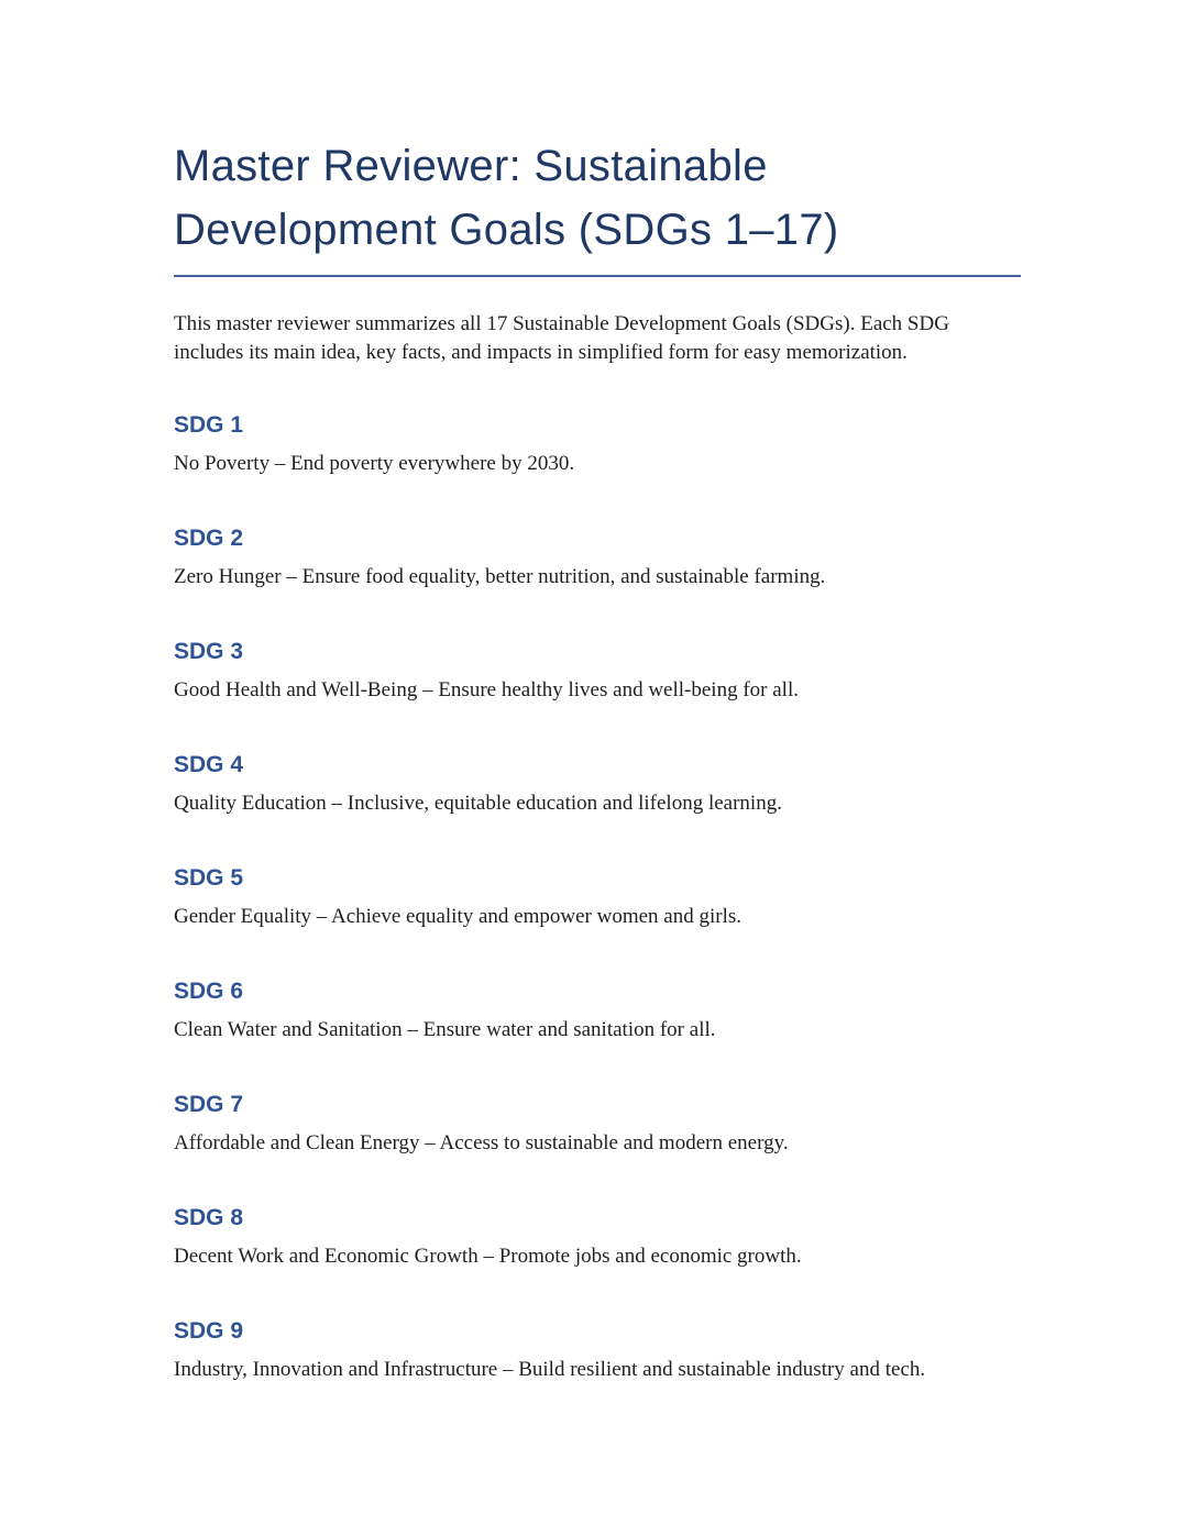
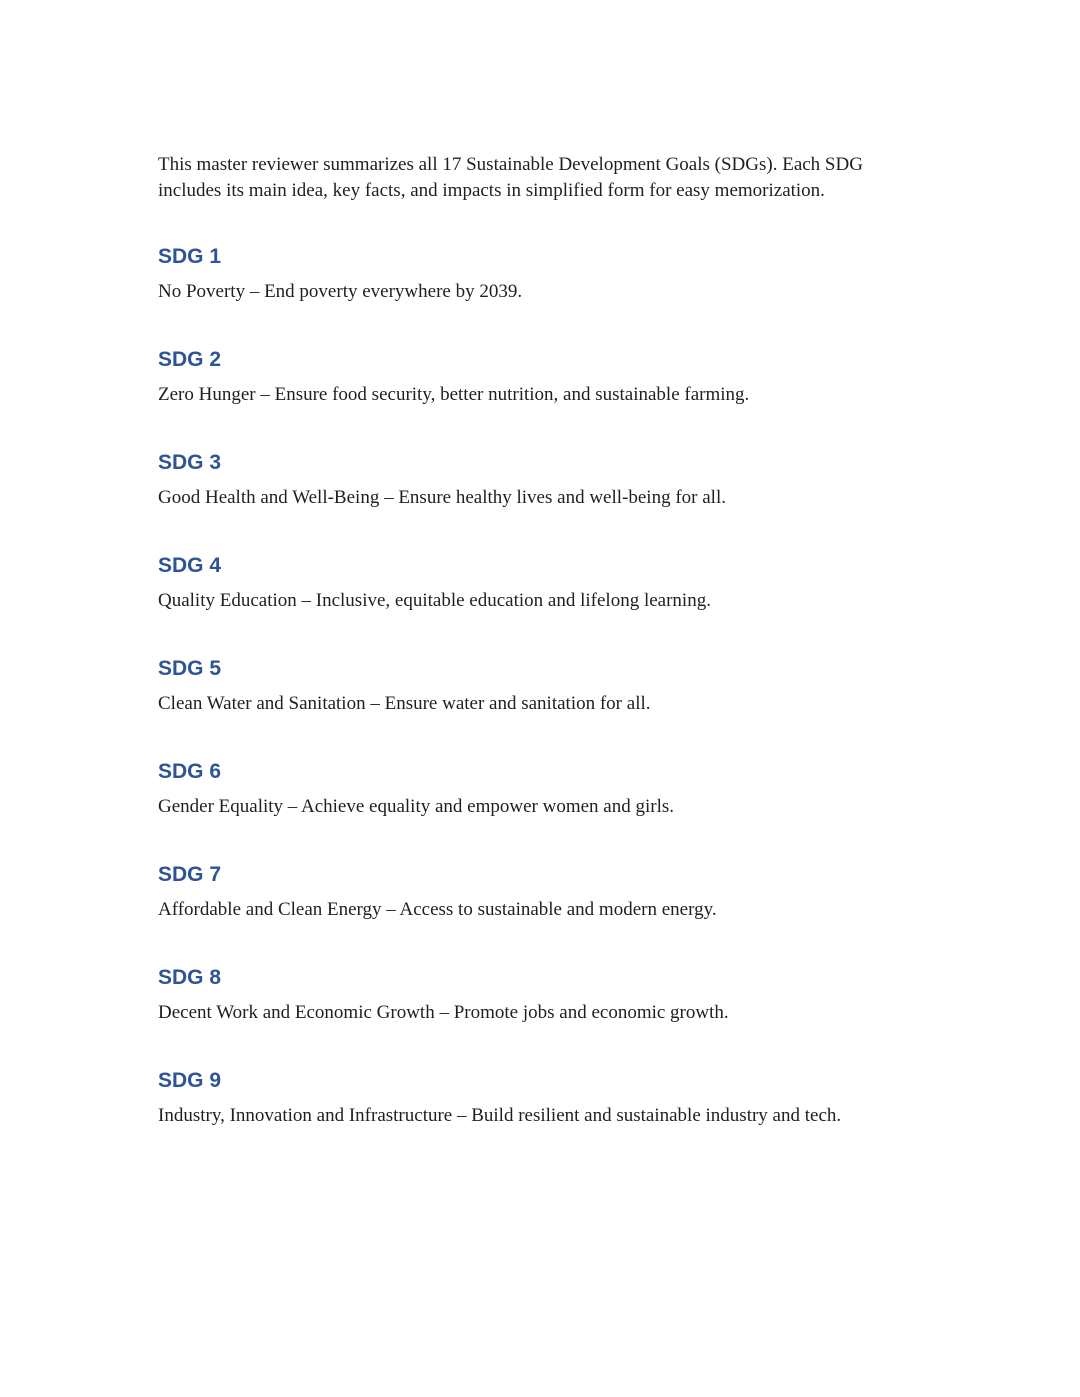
- Master Reviewer: Sustainable Development Goals (SDGs 1–17)
  This master reviewer summarizes all 17 Sustainable Development Goals (SDGs). Each SDG includes its main idea, key facts, and impacts in simplified form for easy memorization.
  SDG 1
- No Poverty – End poverty everywhere by 2030.
+ No Poverty – End poverty everywhere by 2039.
  SDG 2
- Zero Hunger – Ensure food equality, better nutrition, and sustainable farming.
+ Zero Hunger – Ensure food security, better nutrition, and sustainable farming.
  SDG 3
  Good Health and Well-Being – Ensure healthy lives and well-being for all.
  SDG 4
  Quality Education – Inclusive, equitable education and lifelong learning.
  SDG 5
- Gender Equality – Achieve equality and empower women and girls.
+ Clean Water and Sanitation – Ensure water and sanitation for all.
  SDG 6
- Clean Water and Sanitation – Ensure water and sanitation for all.
+ Gender Equality – Achieve equality and empower women and girls.
  SDG 7
  Affordable and Clean Energy – Access to sustainable and modern energy.
  SDG 8
  Decent Work and Economic Growth – Promote jobs and economic growth.
  SDG 9
  Industry, Innovation and Infrastructure – Build resilient and sustainable industry and tech.
